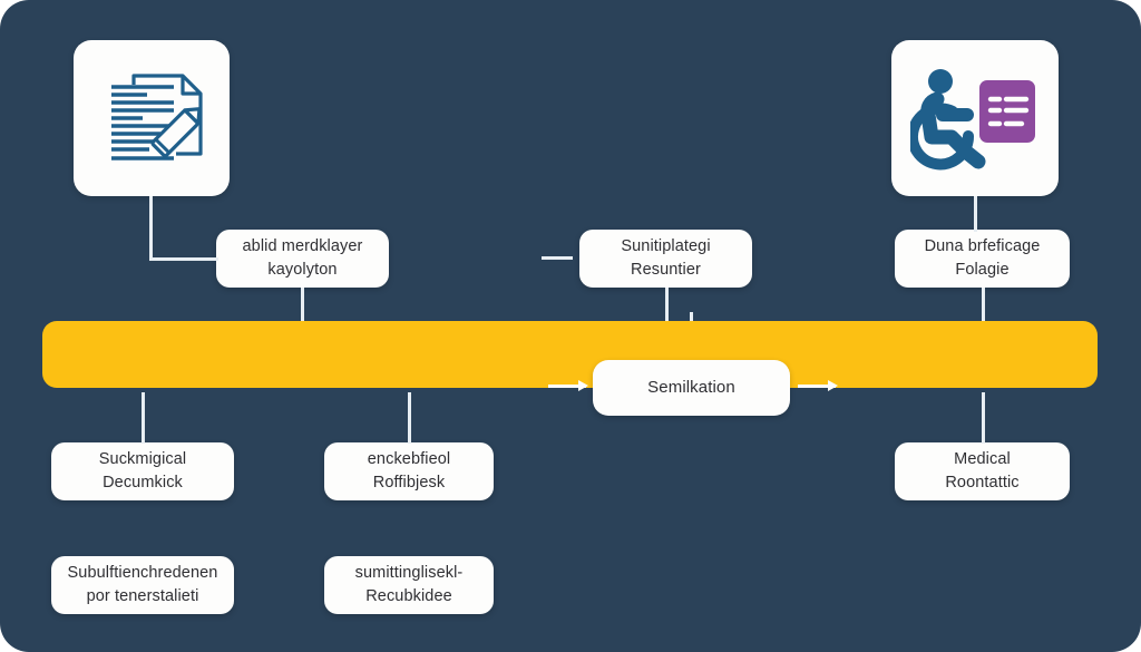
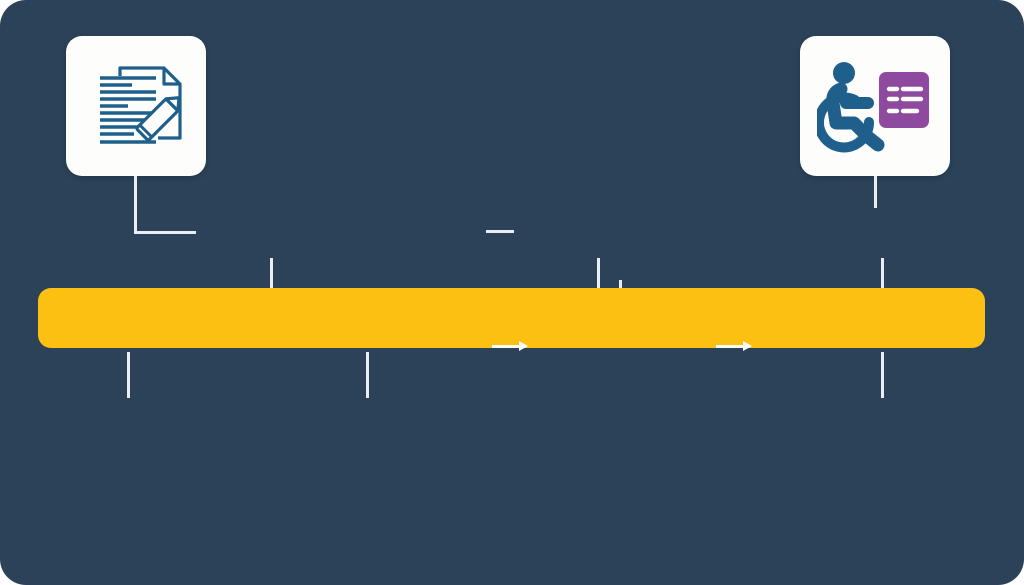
- ablid merdklayer
- kayolyton
- Sunitiplategi
- Resuntier
- Duna brfeficage
- Folagie
- Semilkation
- Suckmigical
- Decumkick
- enckebfieol
- Roffibjesk
- Medical
- Roontattic
- Subulftienchredenen
- por tenerstalieti
- sumittinglisekl-
- Recubkidee
